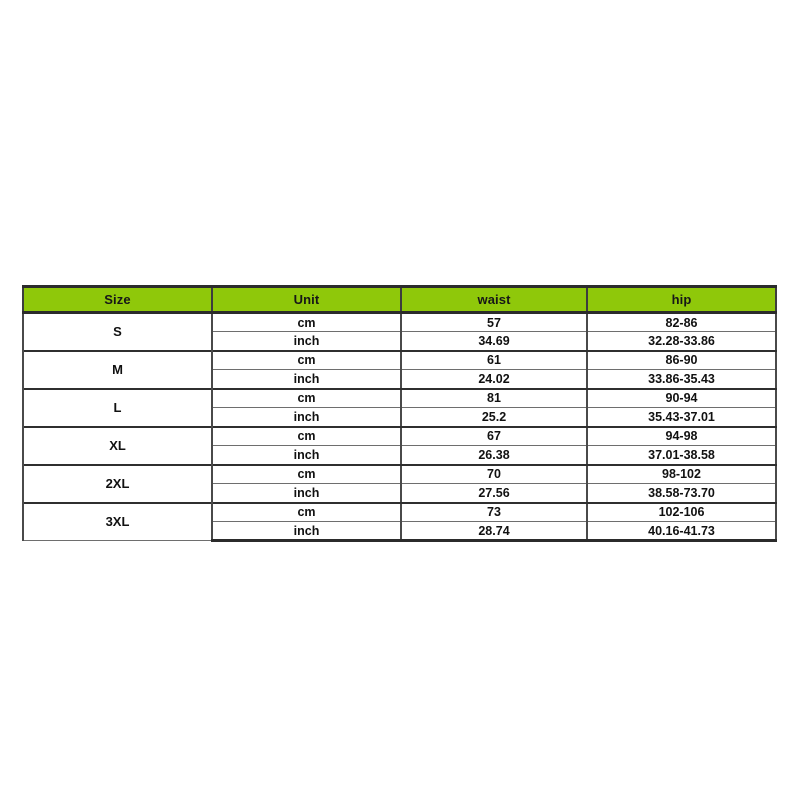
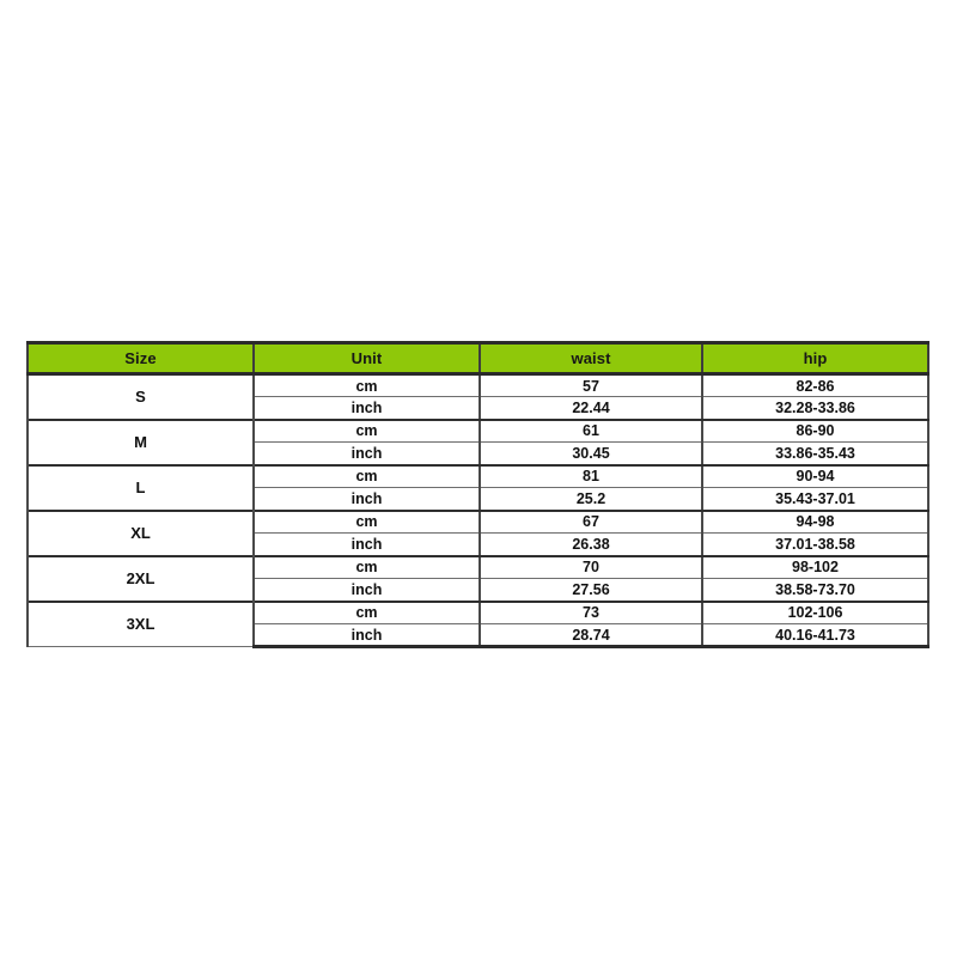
  Size	Unit	waist	hip
  S	cm	57	82-86
- inch	34.69	32.28-33.86
+ inch	22.44	32.28-33.86
  M	cm	61	86-90
- inch	24.02	33.86-35.43
+ inch	30.45	33.86-35.43
  L	cm	81	90-94
  inch	25.2	35.43-37.01
  XL	cm	67	94-98
  inch	26.38	37.01-38.58
  2XL	cm	70	98-102
  inch	27.56	38.58-73.70
  3XL	cm	73	102-106
  inch	28.74	40.16-41.73
